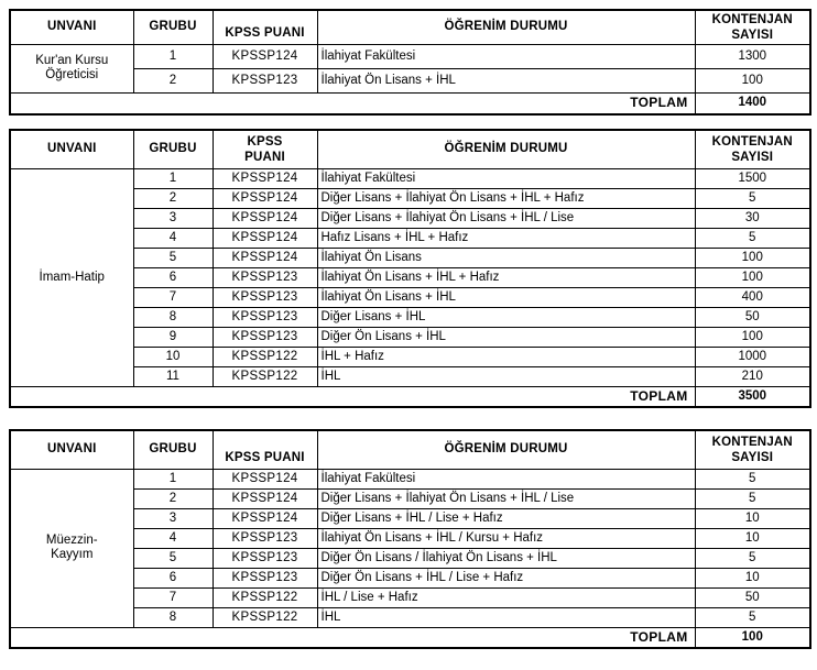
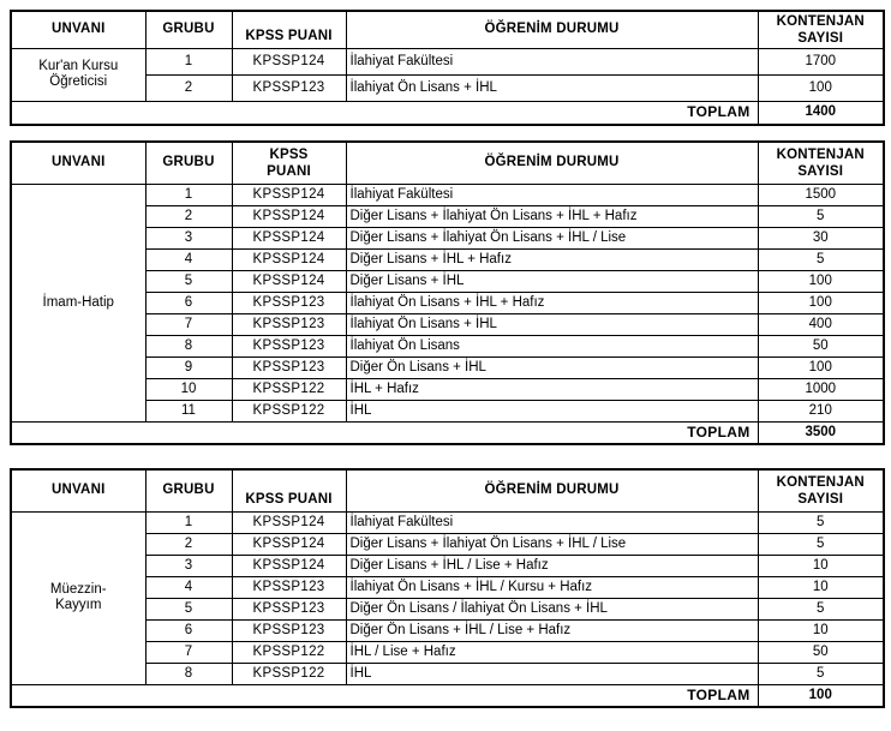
  UNVANI	GRUBU	KPSS PUANI	ÖĞRENİM DURUMU	KONTENJAN SAYISI
- Kur'an KursuÖğreticisi	1	KPSSP124	İlahiyat Fakültesi	1300
+ Kur'an KursuÖğreticisi	1	KPSSP124	İlahiyat Fakültesi	1700
  2	KPSSP123	İlahiyat Ön Lisans + İHL	100
  TOPLAM	1400
  UNVANI	GRUBU	KPSS PUANI	ÖĞRENİM DURUMU	KONTENJAN SAYISI
  İmam-Hatip	1	KPSSP124	İlahiyat Fakültesi	1500
  2	KPSSP124	Diğer Lisans + İlahiyat Ön Lisans + İHL + Hafız	5
  3	KPSSP124	Diğer Lisans + İlahiyat Ön Lisans + İHL / Lise	30
- 4	KPSSP124	Hafız Lisans + İHL + Hafız	5
+ 4	KPSSP124	Diğer Lisans + İHL + Hafız	5
- 5	KPSSP124	İlahiyat Ön Lisans	100
+ 5	KPSSP124	Diğer Lisans + İHL	100
  6	KPSSP123	İlahiyat Ön Lisans + İHL + Hafız	100
  7	KPSSP123	İlahiyat Ön Lisans + İHL	400
- 8	KPSSP123	Diğer Lisans + İHL	50
+ 8	KPSSP123	İlahiyat Ön Lisans	50
  9	KPSSP123	Diğer Ön Lisans + İHL	100
  10	KPSSP122	İHL + Hafız	1000
  11	KPSSP122	İHL	210
  TOPLAM	3500
  UNVANI	GRUBU	KPSS PUANI	ÖĞRENİM DURUMU	KONTENJAN SAYISI
  Müezzin-Kayyım	1	KPSSP124	İlahiyat Fakültesi	5
  2	KPSSP124	Diğer Lisans + İlahiyat Ön Lisans + İHL / Lise	5
  3	KPSSP124	Diğer Lisans + İHL / Lise + Hafız	10
  4	KPSSP123	İlahiyat Ön Lisans + İHL / Kursu + Hafız	10
  5	KPSSP123	Diğer Ön Lisans / İlahiyat Ön Lisans + İHL	5
  6	KPSSP123	Diğer Ön Lisans + İHL / Lise + Hafız	10
  7	KPSSP122	İHL / Lise + Hafız	50
  8	KPSSP122	İHL	5
  TOPLAM	100
